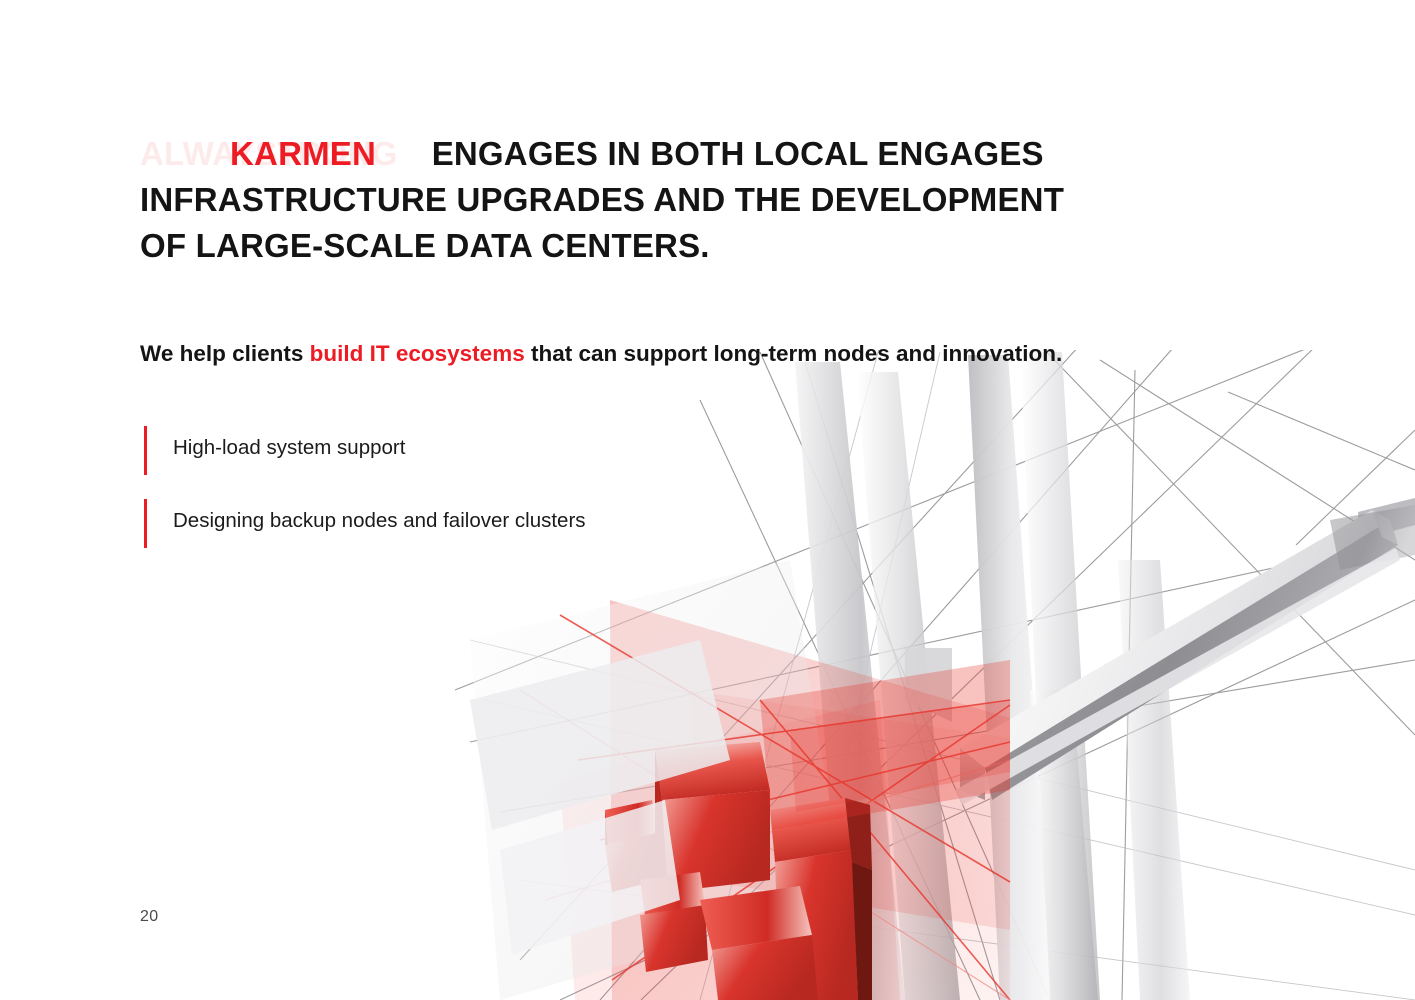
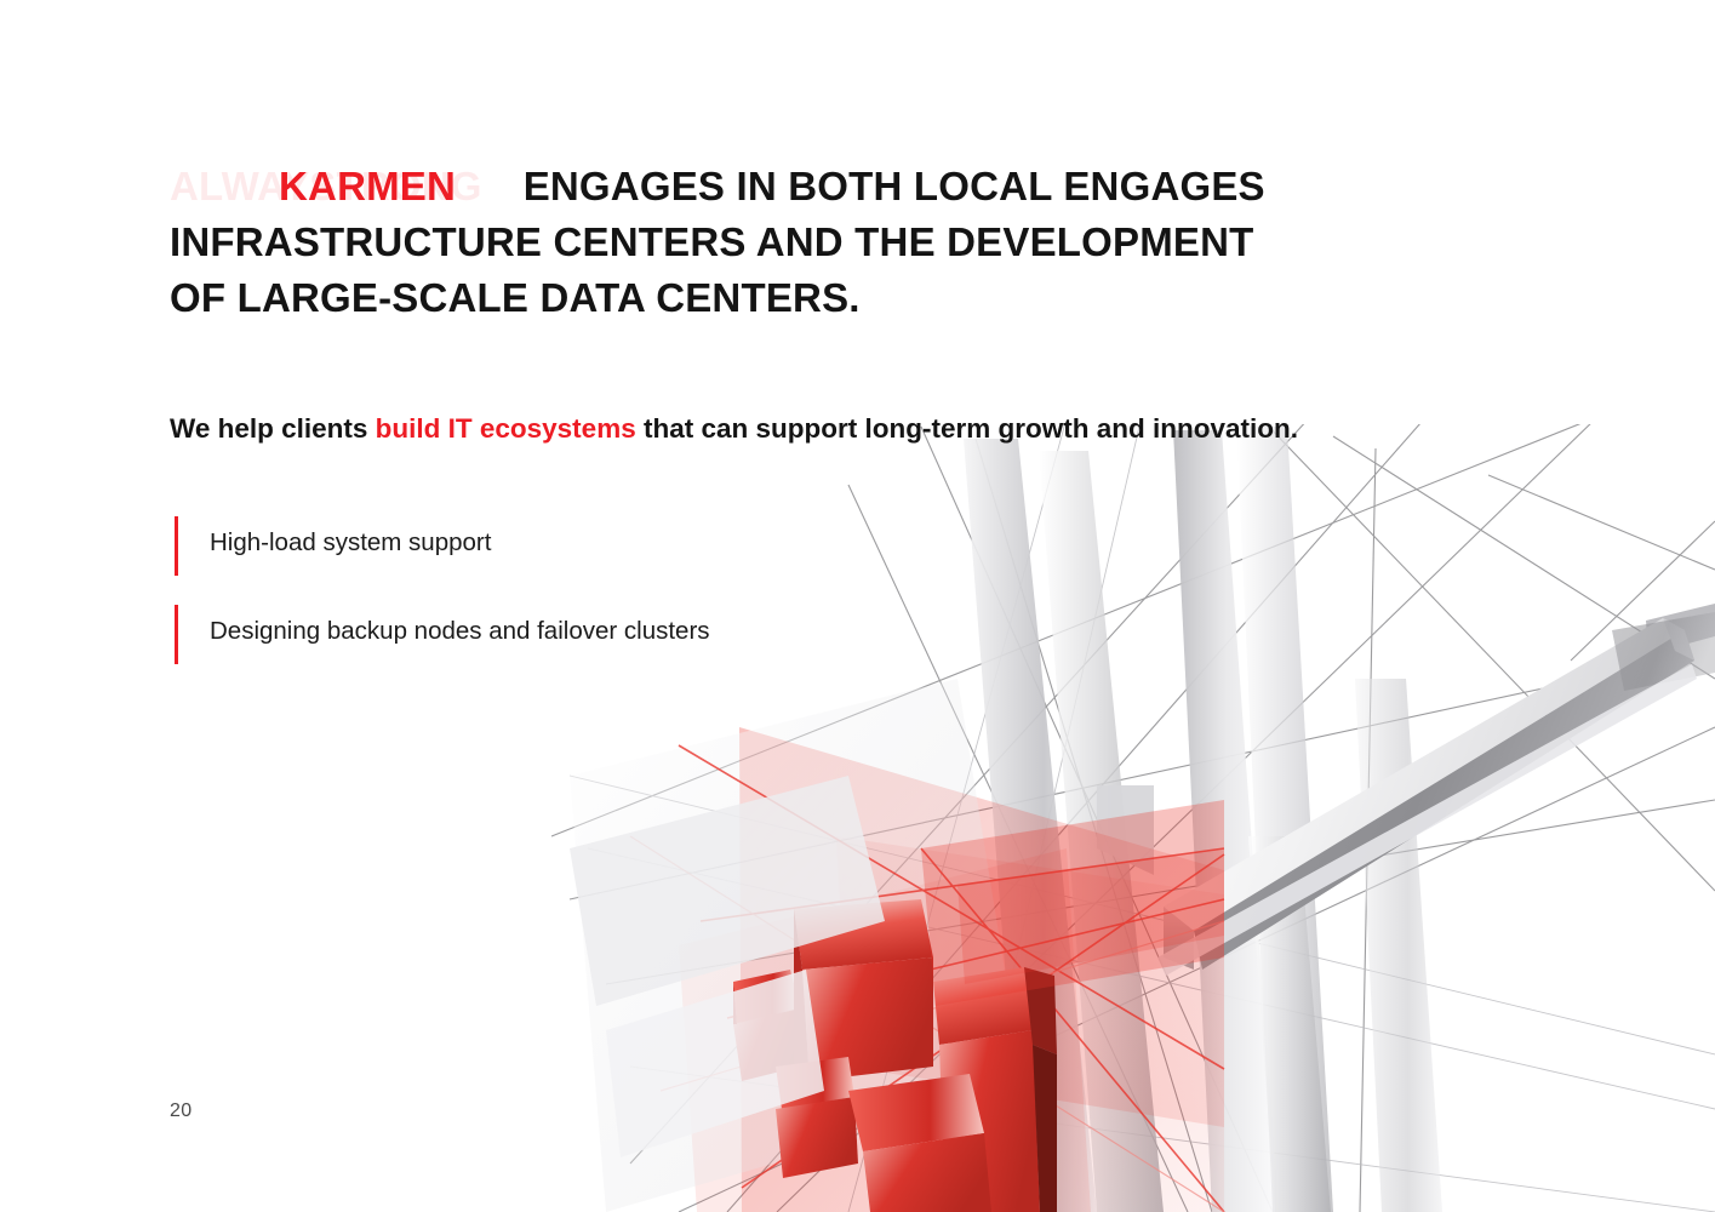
  ALWAYSTRONG
  KARMEN
  ENGAGES IN BOTH LOCAL ENGAGES
- INFRASTRUCTURE UPGRADES AND THE DEVELOPMENT
+ INFRASTRUCTURE CENTERS AND THE DEVELOPMENT
  OF LARGE-SCALE DATA CENTERS.
- We help clients build IT ecosystems that can support long-term nodes and innovation.
+ We help clients build IT ecosystems that can support long-term growth and innovation.
  High-load system support
  Designing backup nodes and failover clusters
  20
